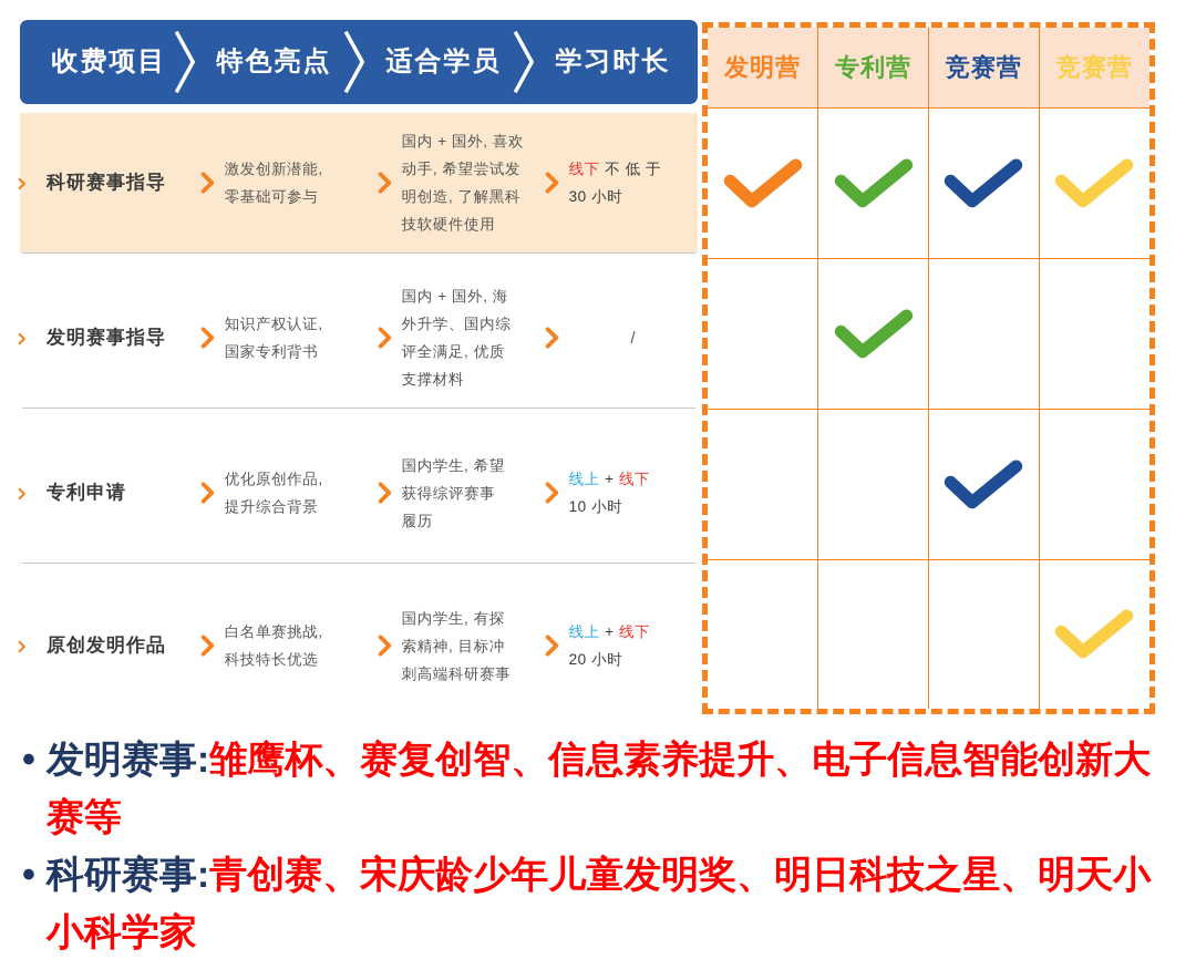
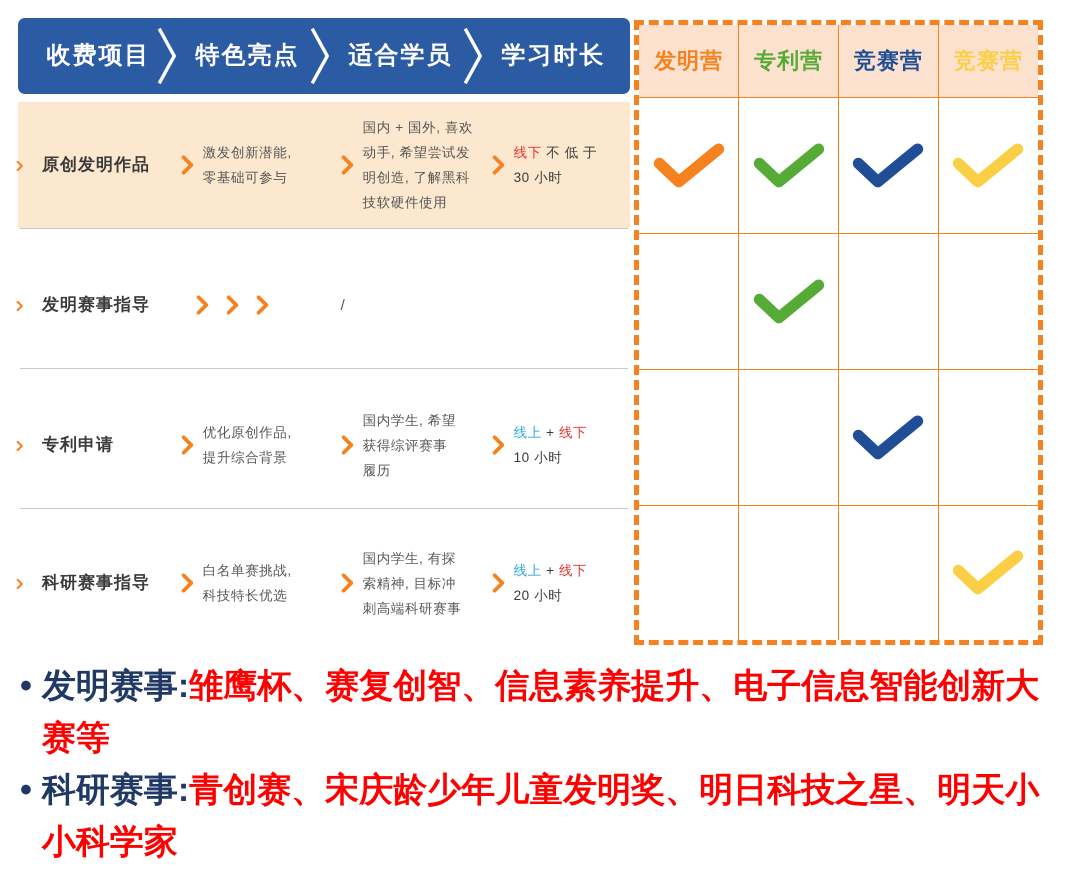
  收费项目
  特色亮点
  适合学员
  学习时长
- 科研赛事指导
+ 原创发明作品
  激发创新潜能,
  零基础可参与
  国内 + 国外, 喜欢
  动手, 希望尝试发
  明创造, 了解黑科
  技软硬件使用
  线下 不 低 于
  30 小时
  发明赛事指导
- 知识产权认证,
- 国家专利背书
- 国内 + 国外, 海
- 外升学、国内综
- 评全满足, 优质
- 支撑材料
  /
  专利申请
  优化原创作品,
  提升综合背景
  国内学生, 希望
  获得综评赛事
  履历
  线上 + 线下
  10 小时
- 原创发明作品
+ 科研赛事指导
  白名单赛挑战,
  科技特长优选
  国内学生, 有探
  索精神, 目标冲
  刺高端科研赛事
  线上 + 线下
  20 小时
  发明营	专利营	竞赛营	竞赛营
  •
  发明赛事:雏鹰杯、赛复创智、信息素养提升、电子信息智能创新大赛等
  •
  科研赛事:青创赛、宋庆龄少年儿童发明奖、明日科技之星、明天小小科学家
